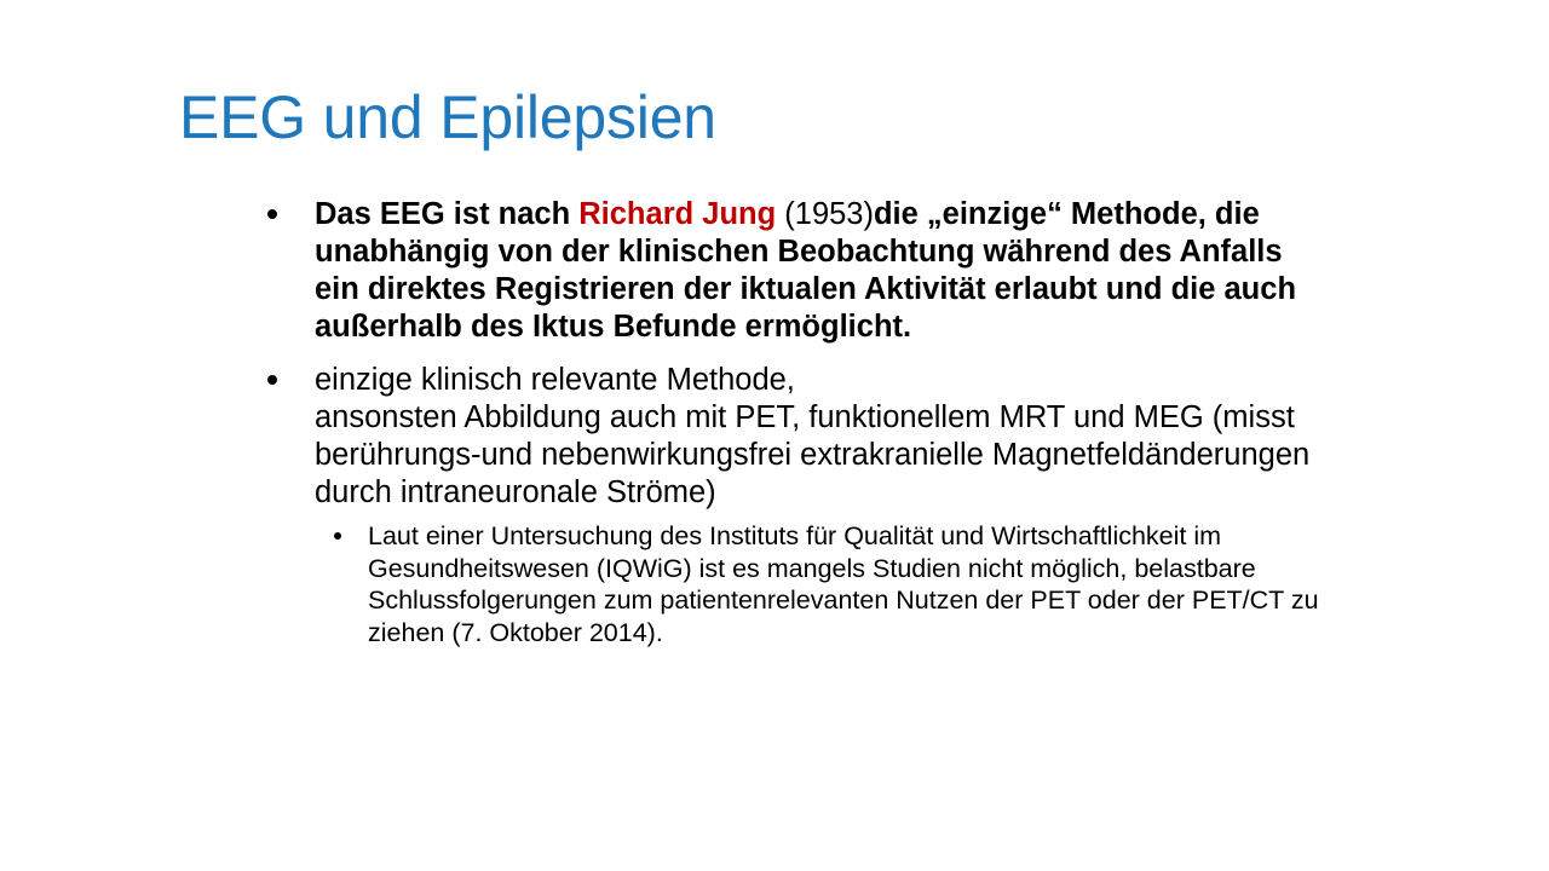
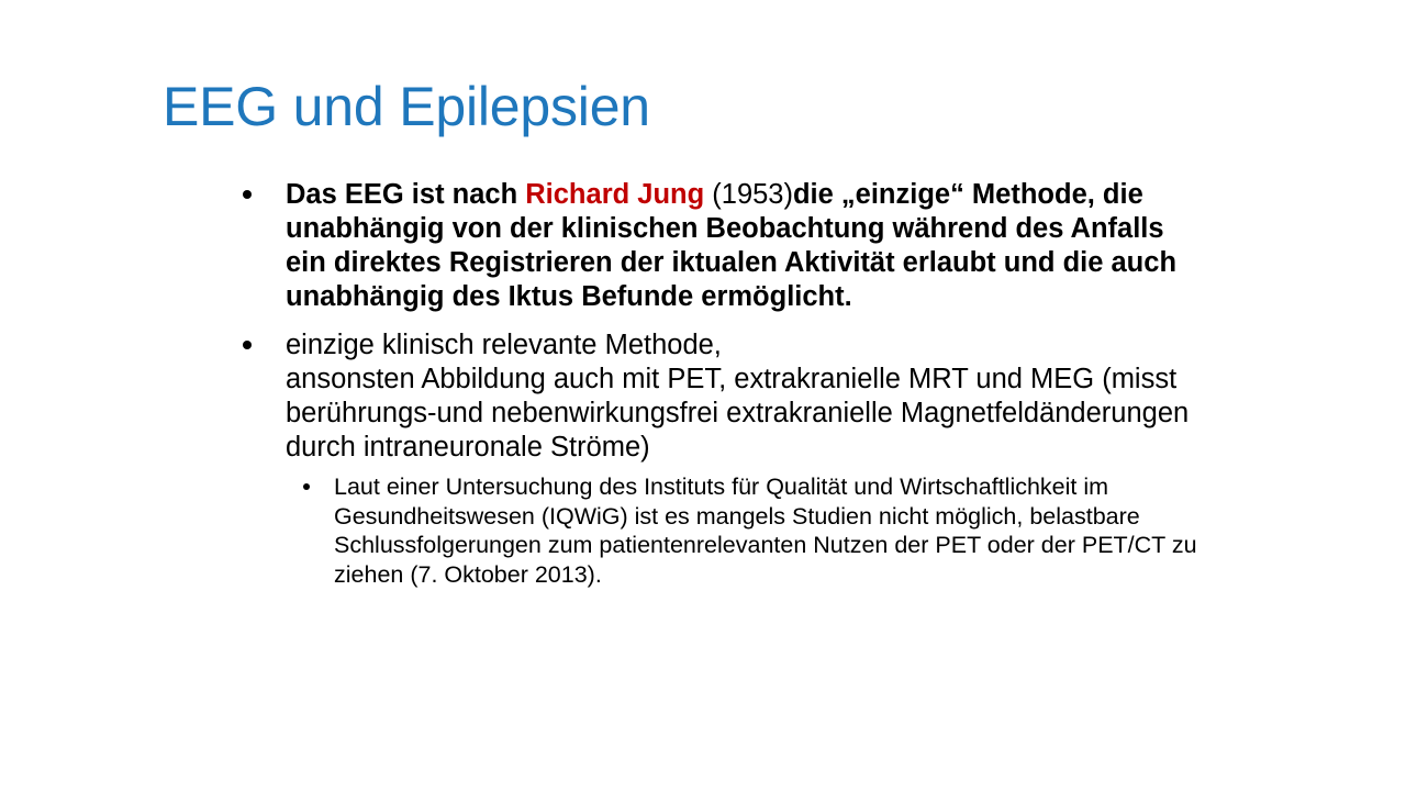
  EEG und Epilepsien
- Das EEG ist nach Richard Jung (1953)die „einzige“ Methode, die unabhängig von der klinischen Beobachtung während des Anfalls ein direktes Registrieren der iktualen Aktivität erlaubt und die auch außerhalb des Iktus Befunde ermöglicht.
+ Das EEG ist nach Richard Jung (1953)die „einzige“ Methode, die unabhängig von der klinischen Beobachtung während des Anfalls ein direktes Registrieren der iktualen Aktivität erlaubt und die auch unabhängig des Iktus Befunde ermöglicht.
  einzige klinisch relevante Methode,
- ansonsten Abbildung auch mit PET, funktionellem MRT und MEG (misst berührungs-und nebenwirkungsfrei extrakranielle Magnetfeldänderungen durch intraneuronale Ströme)
+ ansonsten Abbildung auch mit PET, extrakranielle MRT und MEG (misst berührungs-und nebenwirkungsfrei extrakranielle Magnetfeldänderungen durch intraneuronale Ströme)
- Laut einer Untersuchung des Instituts für Qualität und Wirtschaftlichkeit im Gesundheitswesen (IQWiG) ist es mangels Studien nicht möglich, belastbare Schlussfolgerungen zum patientenrelevanten Nutzen der PET oder der PET/CT zu ziehen (7. Oktober 2014).
+ Laut einer Untersuchung des Instituts für Qualität und Wirtschaftlichkeit im Gesundheitswesen (IQWiG) ist es mangels Studien nicht möglich, belastbare Schlussfolgerungen zum patientenrelevanten Nutzen der PET oder der PET/CT zu ziehen (7. Oktober 2013).
